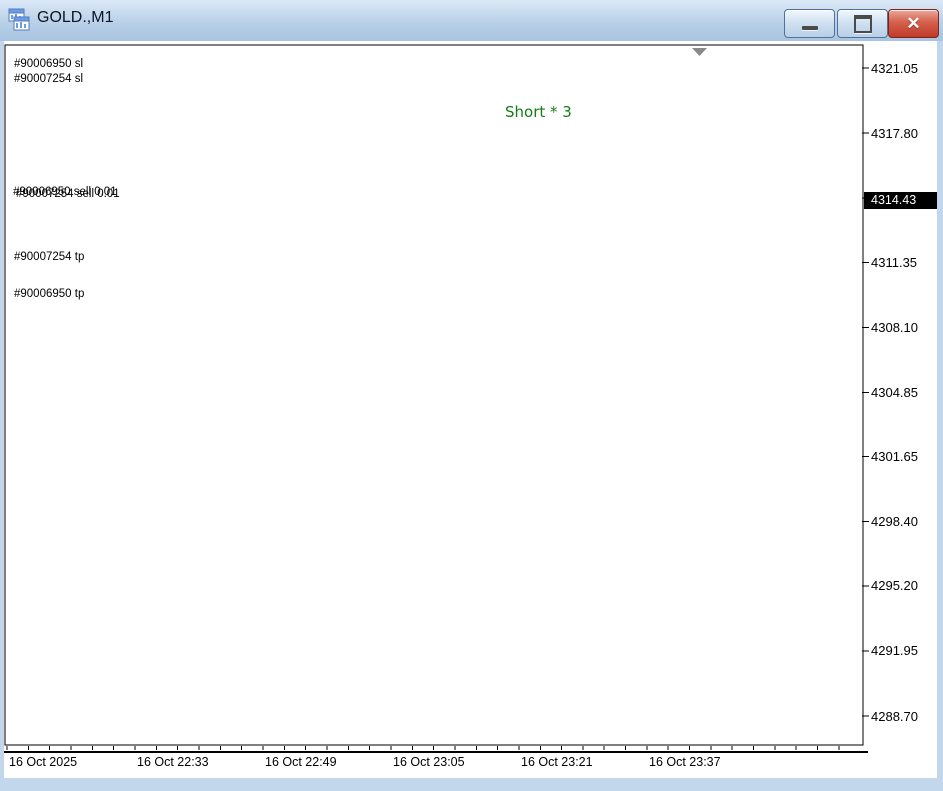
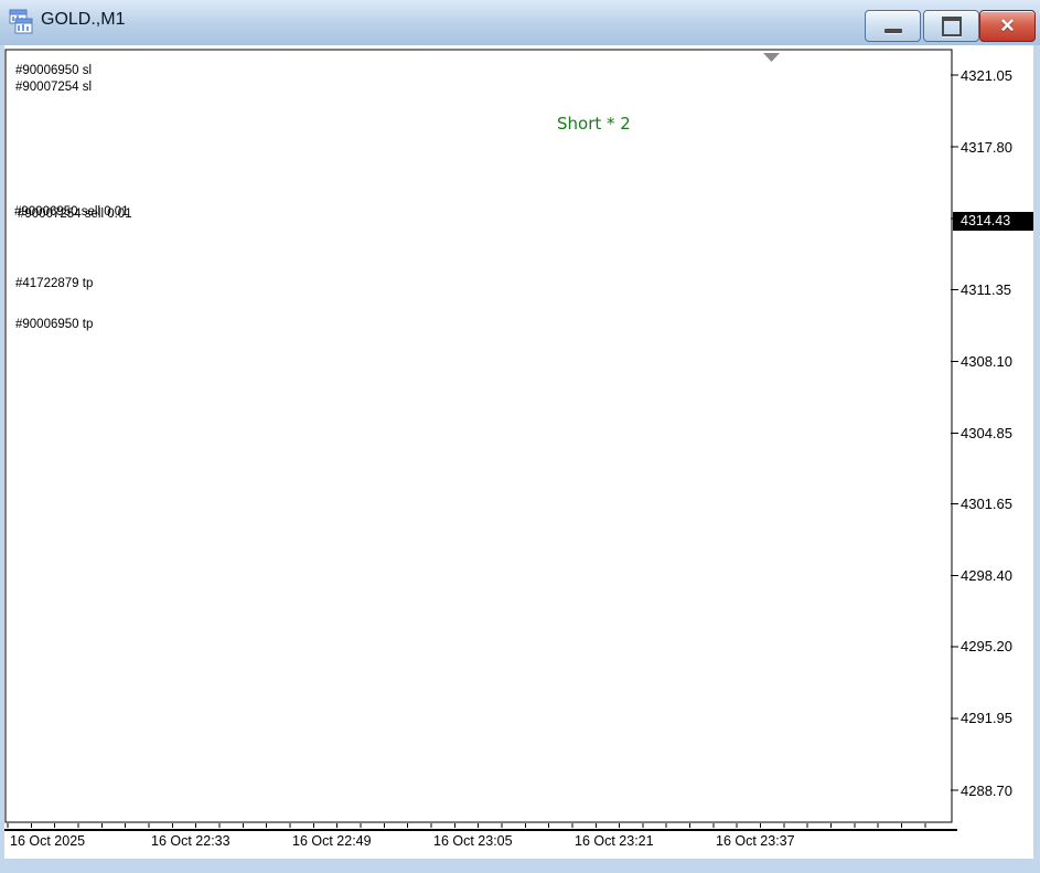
  GOLD.,M1
  ✕
  4321.05
  4317.80
  4311.35
  4308.10
  4304.85
  4301.65
  4298.40
  4295.20
  4291.95
  4288.70
  16 Oct 2025
  16 Oct 22:33
  16 Oct 22:49
  16 Oct 23:05
  16 Oct 23:21
  16 Oct 23:37
  #90006950 sl
  #90007254 sl
  #90006950 sell 0.01
  #90007254 sell 0.01
- #90007254 tp
+ #41722879 tp
  #90006950 tp
  4314.43
- Short * 3
+ Short * 2
